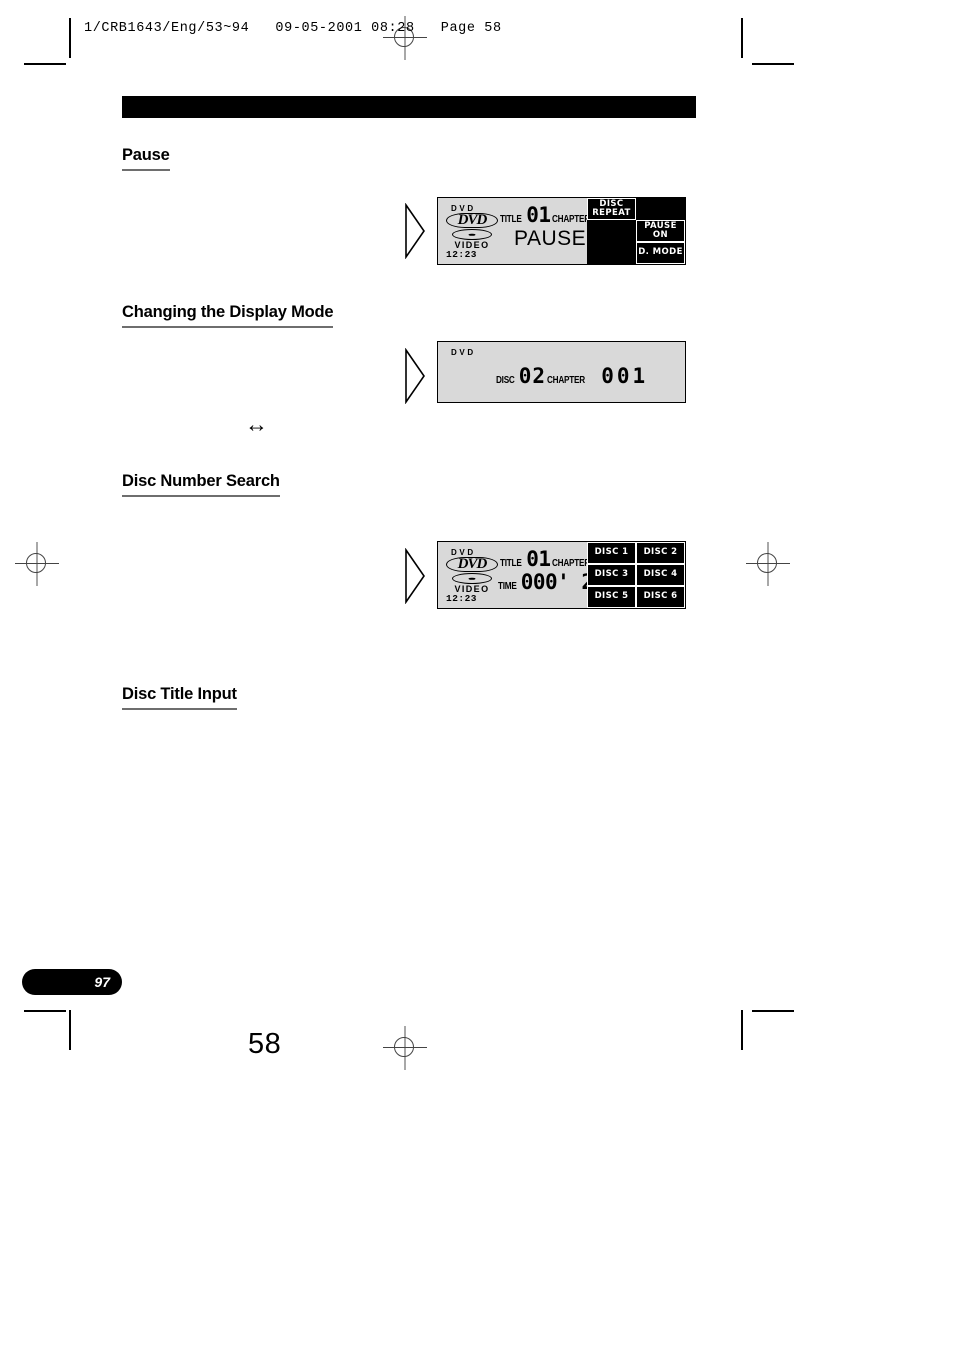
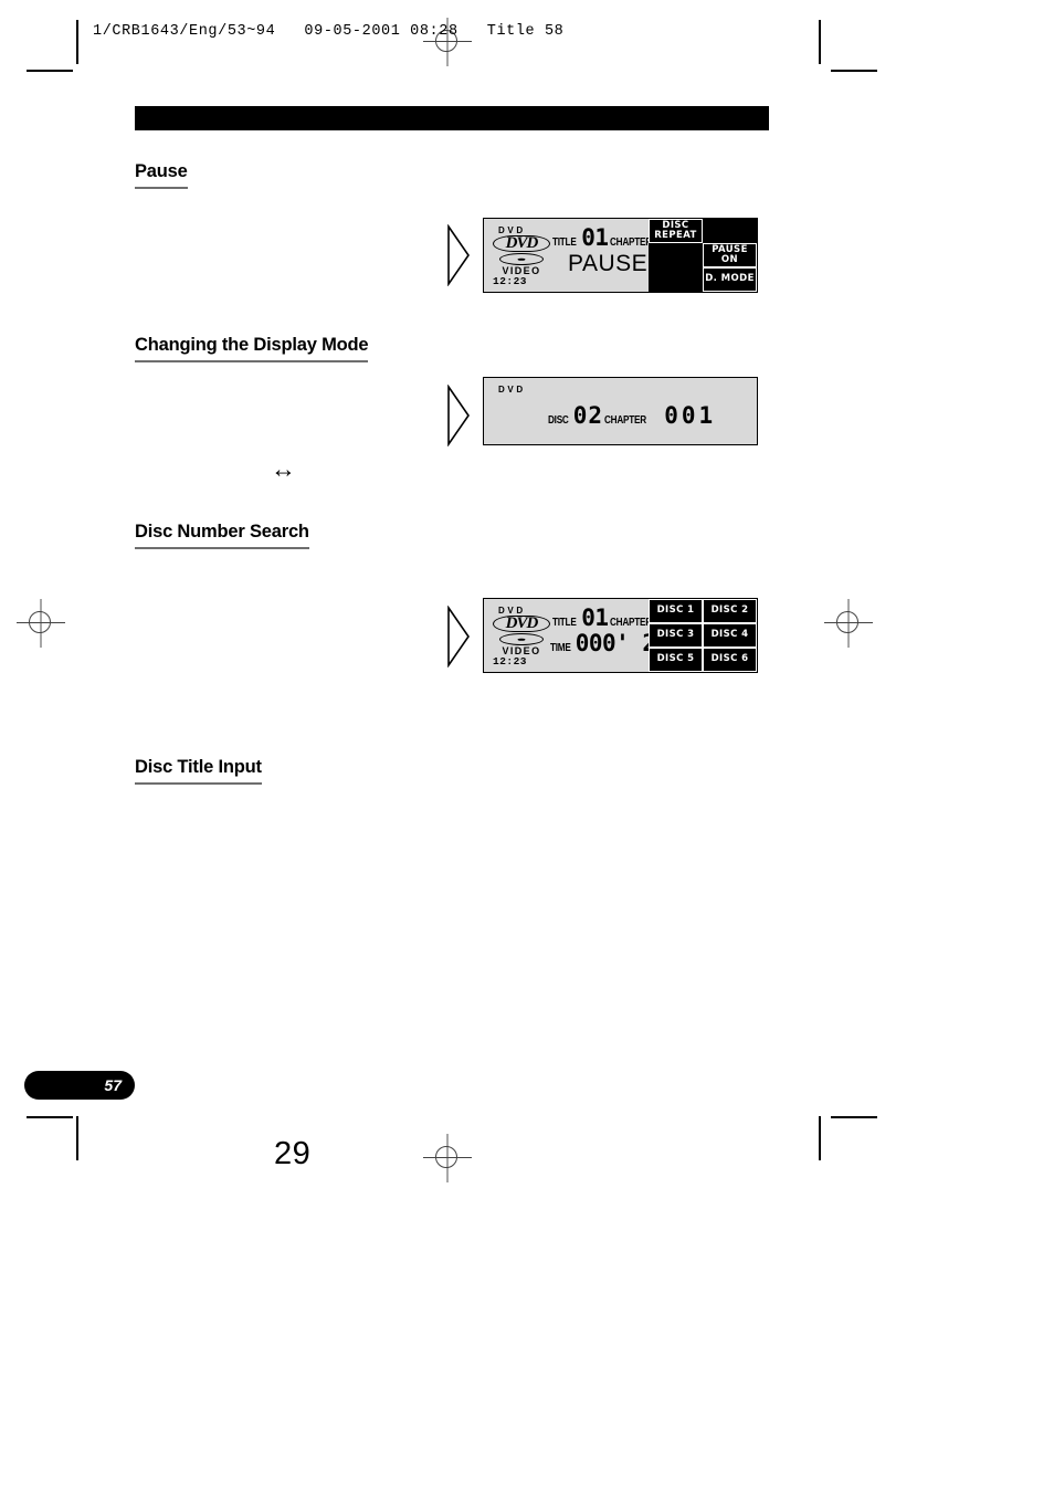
- 1/CRB1643/Eng/53~94 09-05-2001 08:28 Page 58
+ 1/CRB1643/Eng/53~94 09-05-2001 08:28 Title 58
  Pause
  Changing the Display Mode
  Disc Number Search
  Disc Title Input
  ↔
  DVD
  DVD
  VIDEO
  12:23
  TITLE
  01
  CHAPTE
  PAUSE
  DISC
  REPEAT
  PAUSE
  ON
  D. MODE
  DVD
  DISC
  02
  CHAPTER
  001
  DVD
  DVD
  VIDEO
  12:23
  TITLE
  01
  CHAPTE
  TIME
  DISC 1
  DISC 2
  DISC 3
  DISC 4
  DISC 5
  DISC 6
- 97
+ 57
- 58
+ 29
